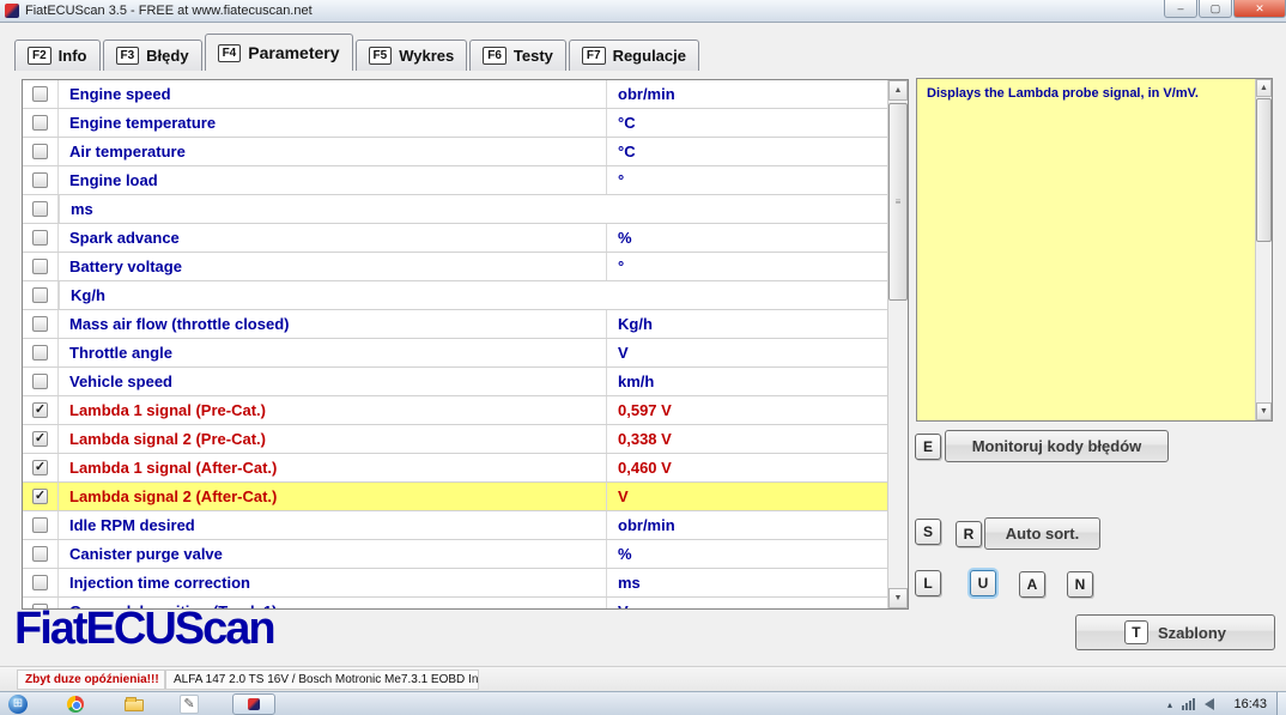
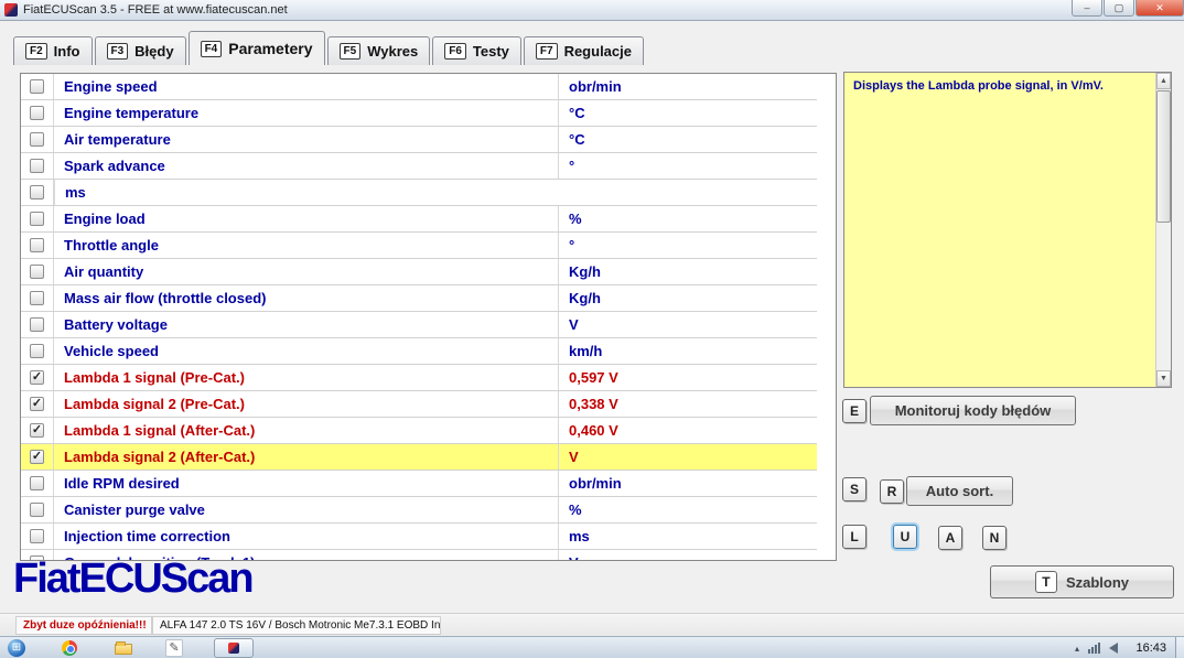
  FiatECUScan 3.5 - FREE at www.fiatecuscan.net
  –
  ▢
  ✕
  F2
  Info
  F3
  Błędy
  F4
  Parametery
  F5
  Wykres
  F6
  Testy
  F7
  Regulacje
  Engine speed
  obr/min
  Engine temperature
  °C
  Air temperature
  °C
- Engine load
+ Spark advance
  °
  ms
- Spark advance
+ Engine load
  %
- Battery voltage
+ Throttle angle
  °
+ Air quantity
  Kg/h
  Mass air flow (throttle closed)
  Kg/h
- Throttle angle
+ Battery voltage
  V
  Vehicle speed
  km/h
  ✓
  Lambda 1 signal (Pre-Cat.)
  0,597 V
  ✓
  Lambda signal 2 (Pre-Cat.)
  0,338 V
  ✓
  Lambda 1 signal (After-Cat.)
  0,460 V
  ✓
  Lambda signal 2 (After-Cat.)
  V
  Idle RPM desired
  obr/min
  Canister purge valve
  %
  Injection time correction
  ms
- ≡
  Displays the Lambda probe signal, in V/mV.
  E
  Monitoruj kody błędów
  S
  R
  Auto sort.
  L
  U
  A
  N
  T
  Szablony
  FiatECUScan
  Zbyt duze opóźnienia!!!
  ALFA 147 2.0 TS 16V / Bosch Motronic Me7.3.1 EOBD In
  ⊞
  ✎
  ▴
  16:43
